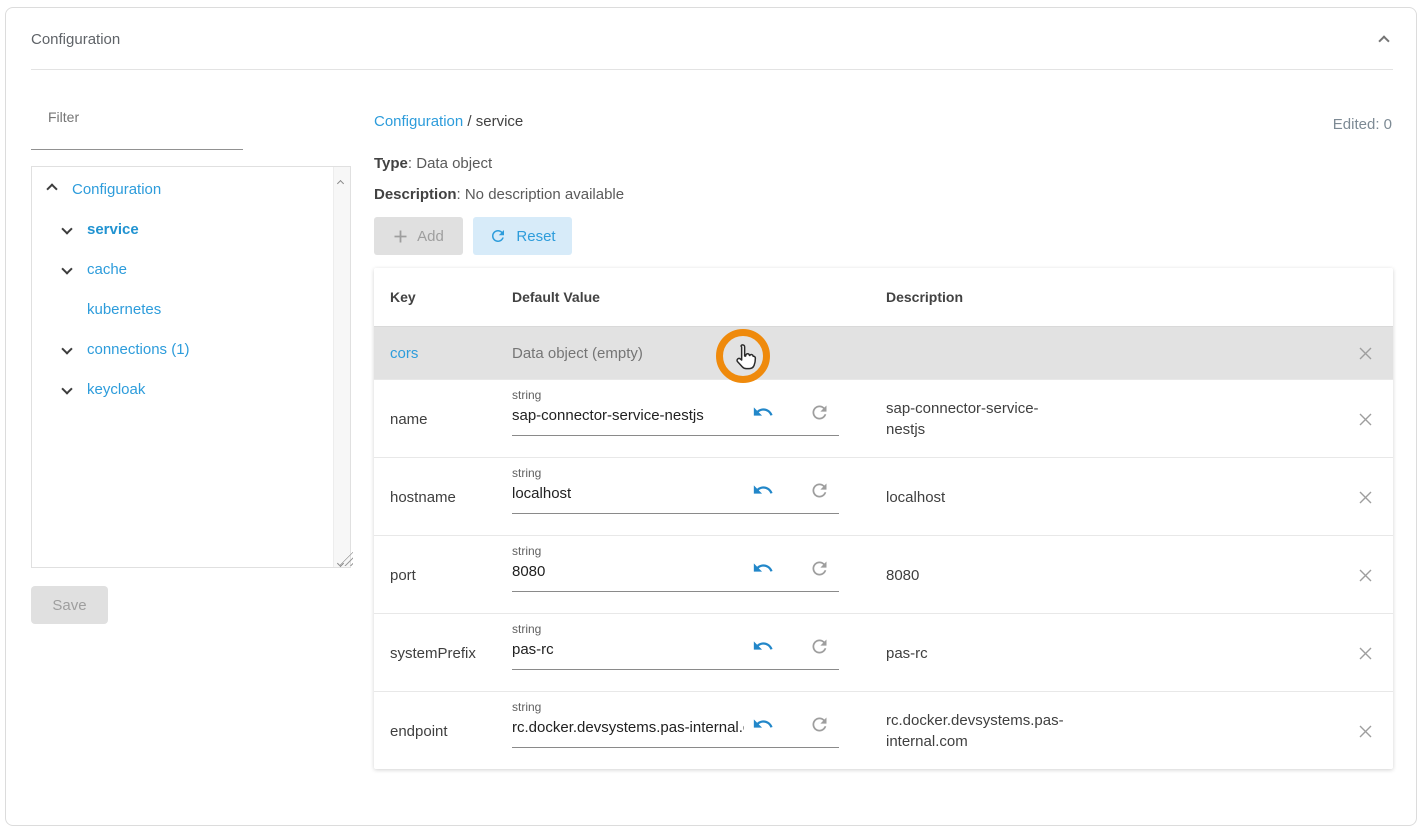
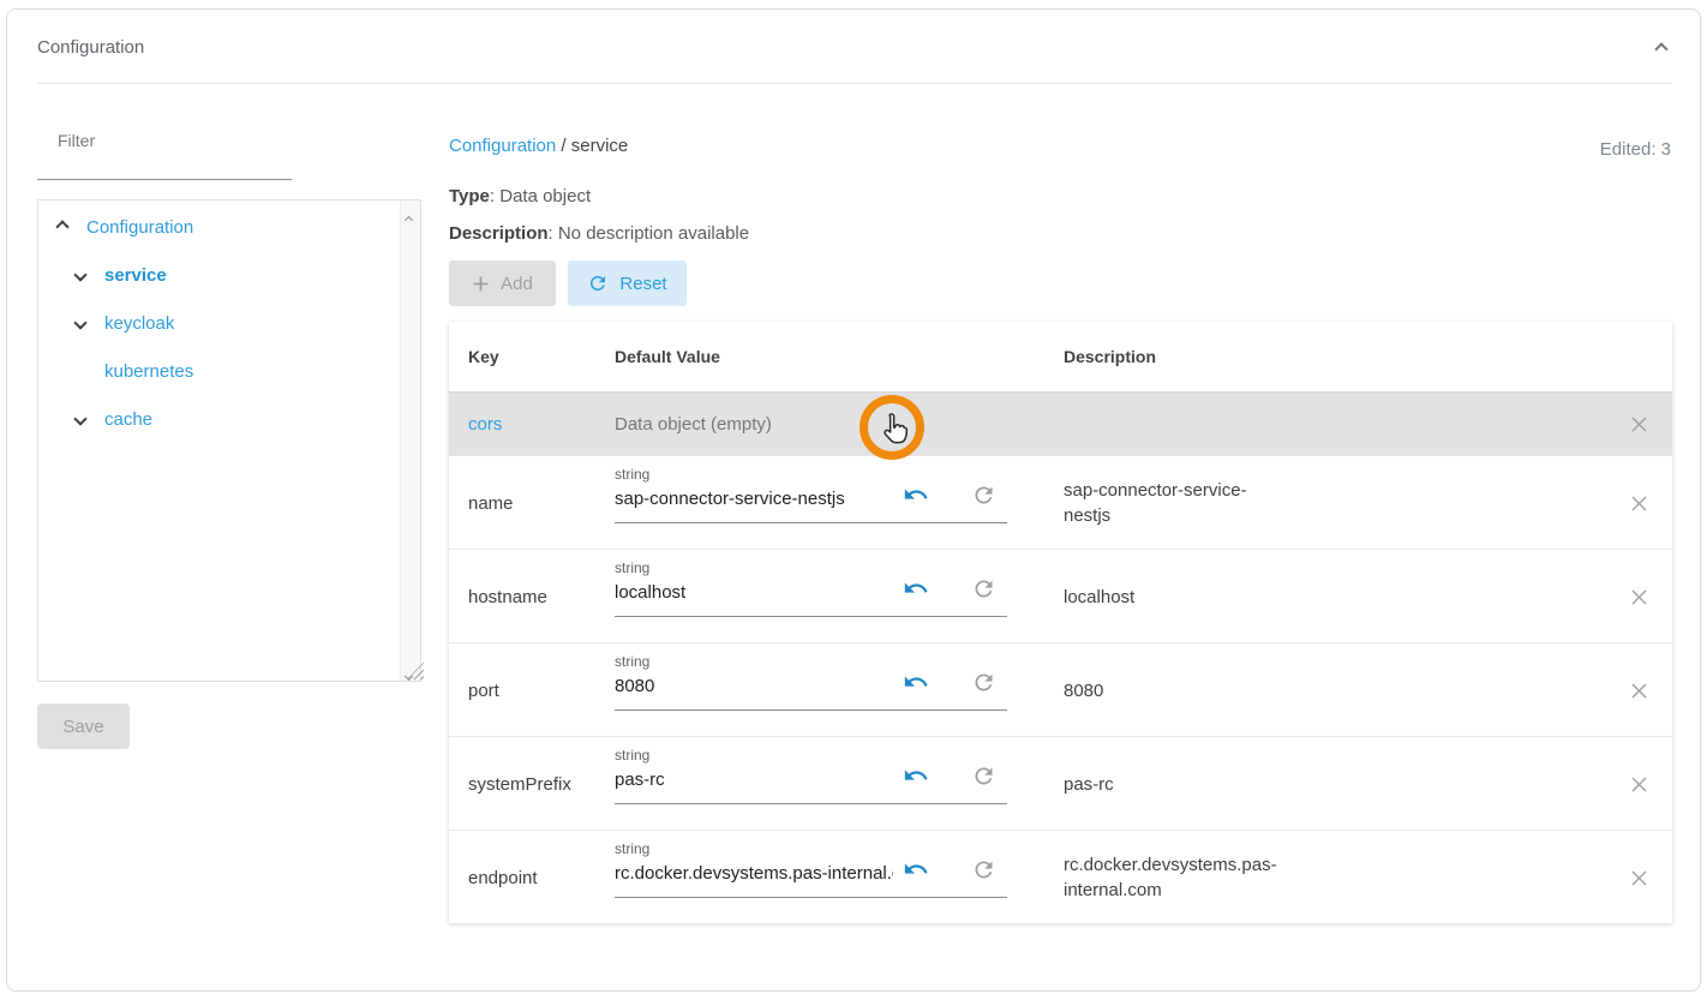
  Configuration
  Filter
  Configuration
  service
- cache
+ keycloak
  kubernetes
- connections (1)
- keycloak
+ cache
  Save
  Configuration / service
- Edited: 0
+ Edited: 3
  Type: Data object
  Description: No description available
  Add
  Reset
  Key
  Default Value
  Description
  cors
  Data object (empty)
  name
  string
  sap-connector-service-nestjs
  sap-connector-service-nestjs
  hostname
  string
  localhost
  localhost
  port
  string
  8080
  8080
  systemPrefix
  string
  pas-rc
  pas-rc
  endpoint
  string
  rc.docker.devsystems.pas-internal.
  rc.docker.devsystems.pas-internal.com
